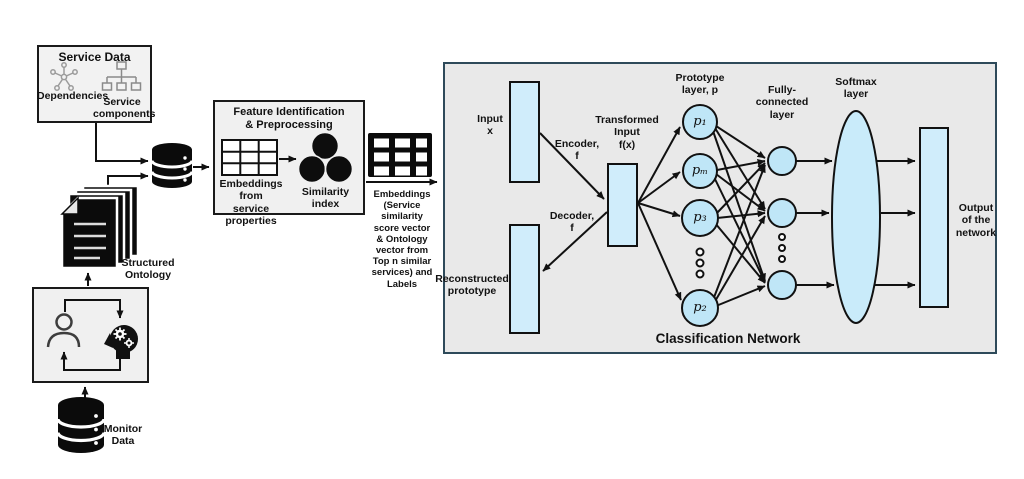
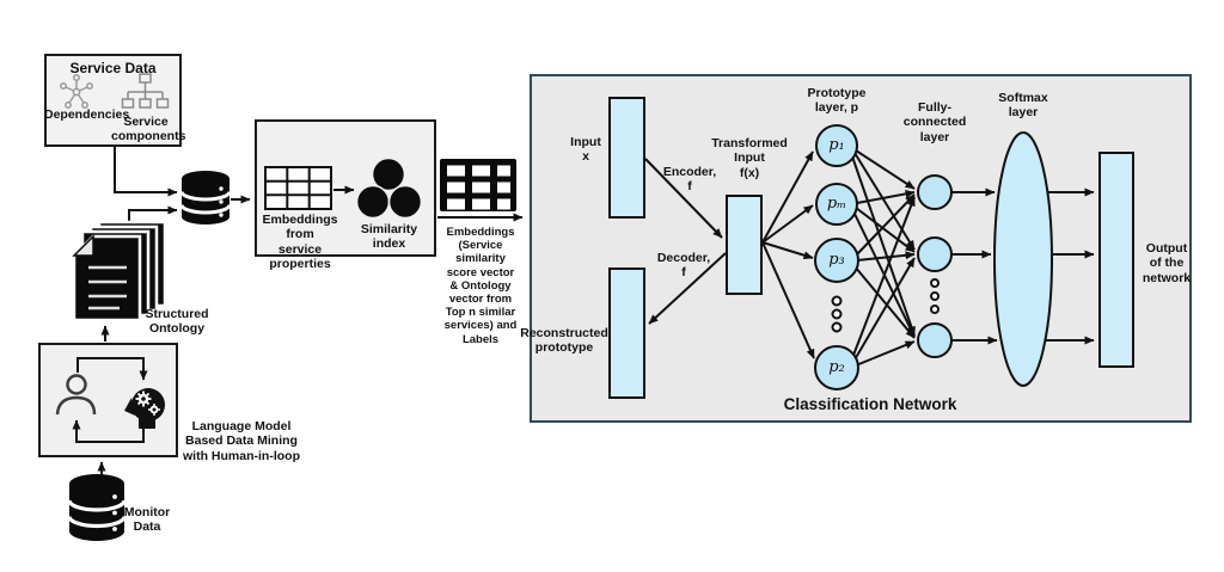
  Service Data
  Dependencies
  Service
  components
  Structured
  Ontology
- Feature Identification
- & Preprocessing
  Embeddings
  from
  service properties
  Similarity index
  Embeddings
  (Service
  similarity
  score vector
  & Ontology
  vector from
  Top n similar
  services) and
  Labels
+ Language Model
+ Based Data Mining
+ with Human-in-loop
  Monitor
  Data
  Input
  x
  Encoder,
  f
  Decoder,
  f
  Transformed
  Input
  f(x)
  Reconstructed
  prototype
  Prototype
  layer, p
  Fully-
  connected
  layer
  Softmax
  layer
  Output
  of the
  network
  p₁
  pₘ
  p₃
  p₂
  Classification Network
